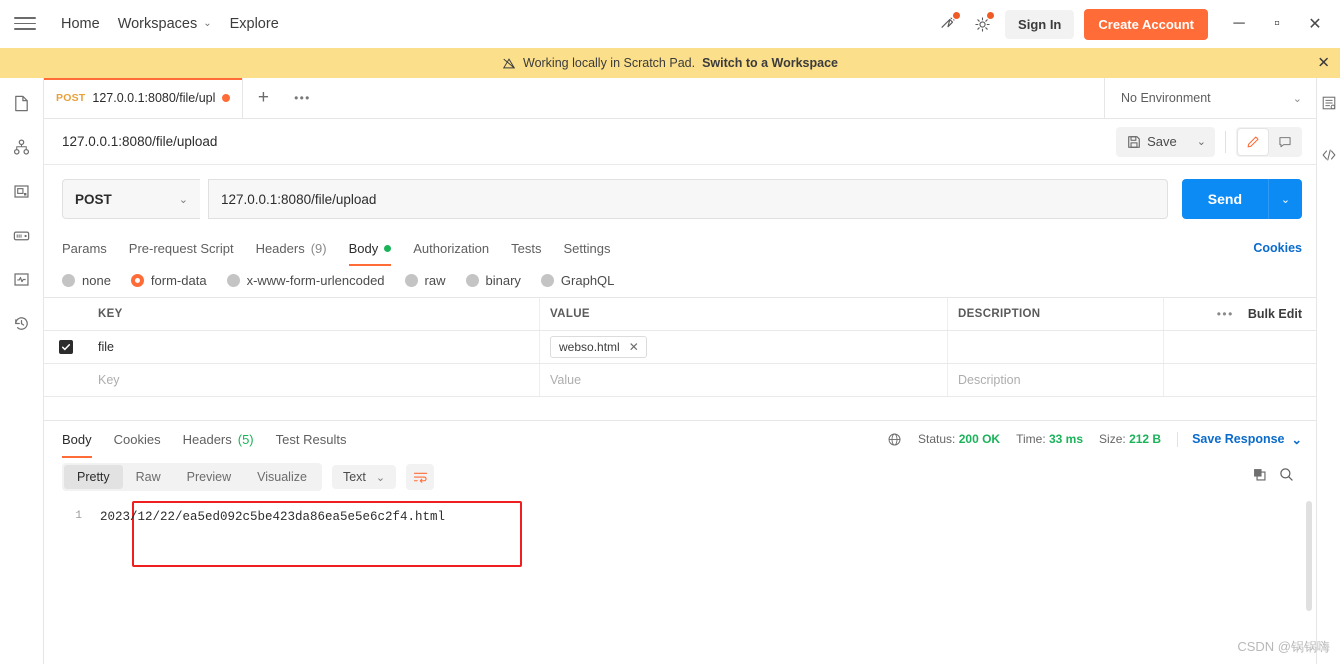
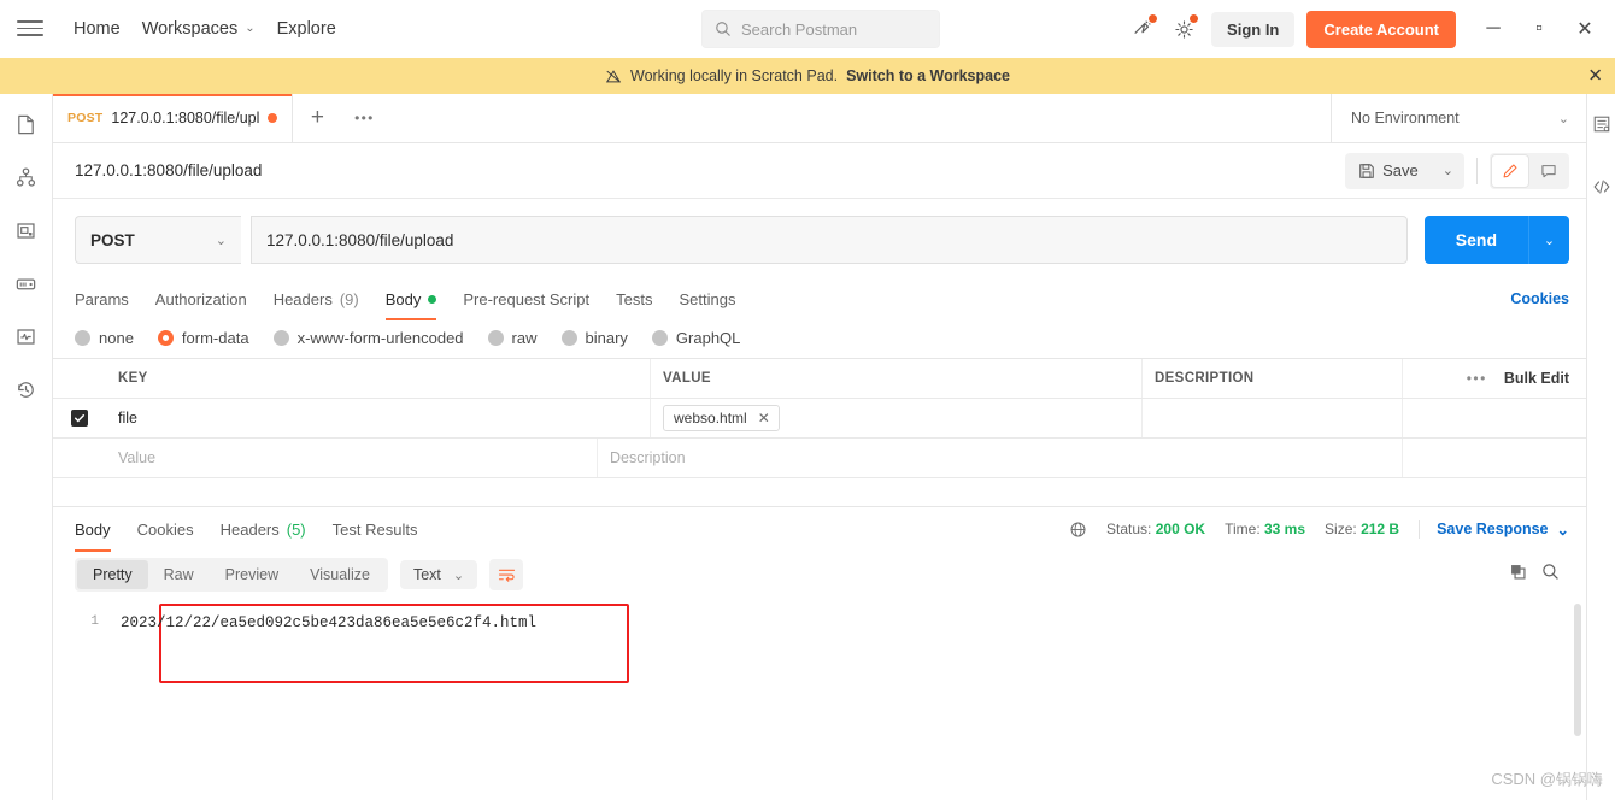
  Home
  Workspaces
  ⌄
  Explore
+ Search Postman
  Sign In
  Create Account
  ─
  ▫
  ✕
  Working locally in Scratch Pad.
  Switch to a Workspace
  ✕
  POST
  127.0.0.1:8080/file/upl
  +
  •••
  No Environment
  ⌄
  127.0.0.1:8080/file/upload
  Save
  ⌄
  POST
  ⌄
  127.0.0.1:8080/file/upload
  Send
  ⌄
  Params
- Pre-request Script
+ Authorization
  Headers
  (9)
  Body
- Authorization
+ Pre-request Script
  Tests
  Settings
  Cookies
  none
  form-data
  x-www-form-urlencoded
  raw
  binary
  GraphQL
  KEY
  VALUE
  DESCRIPTION
  •••
  Bulk Edit
  file
  webso.html
  ✕
- Key
  Value
  Description
  Body
  Cookies
  Headers
  (5)
  Test Results
  Status: 200 OK
  Time: 33 ms
  Size: 212 B
  Save Response
  ⌄
  Pretty
  Raw
  Preview
  Visualize
  Text
  ⌄
  1
  2023/12/22/ea5ed092c5be423da86ea5e5e6c2f4.html
  CSDN @锅锅嗨
